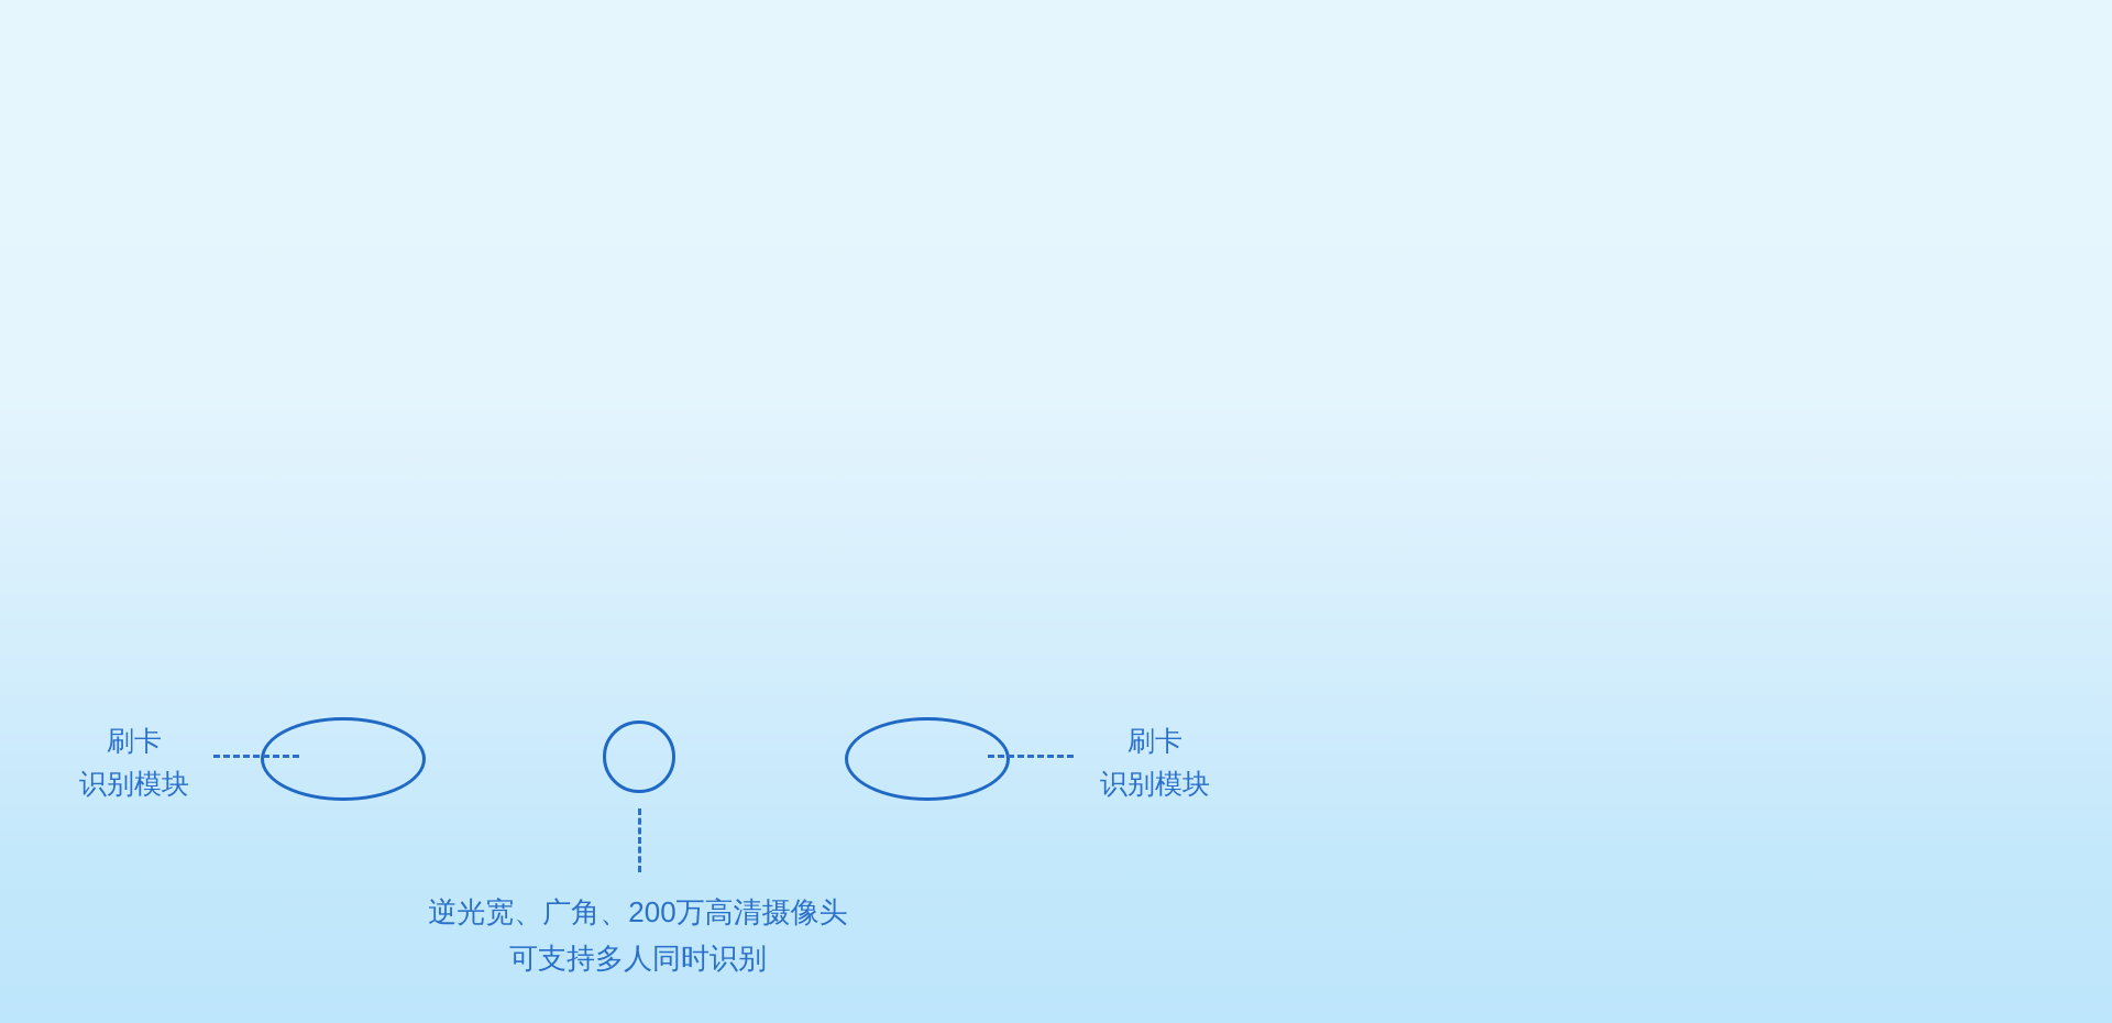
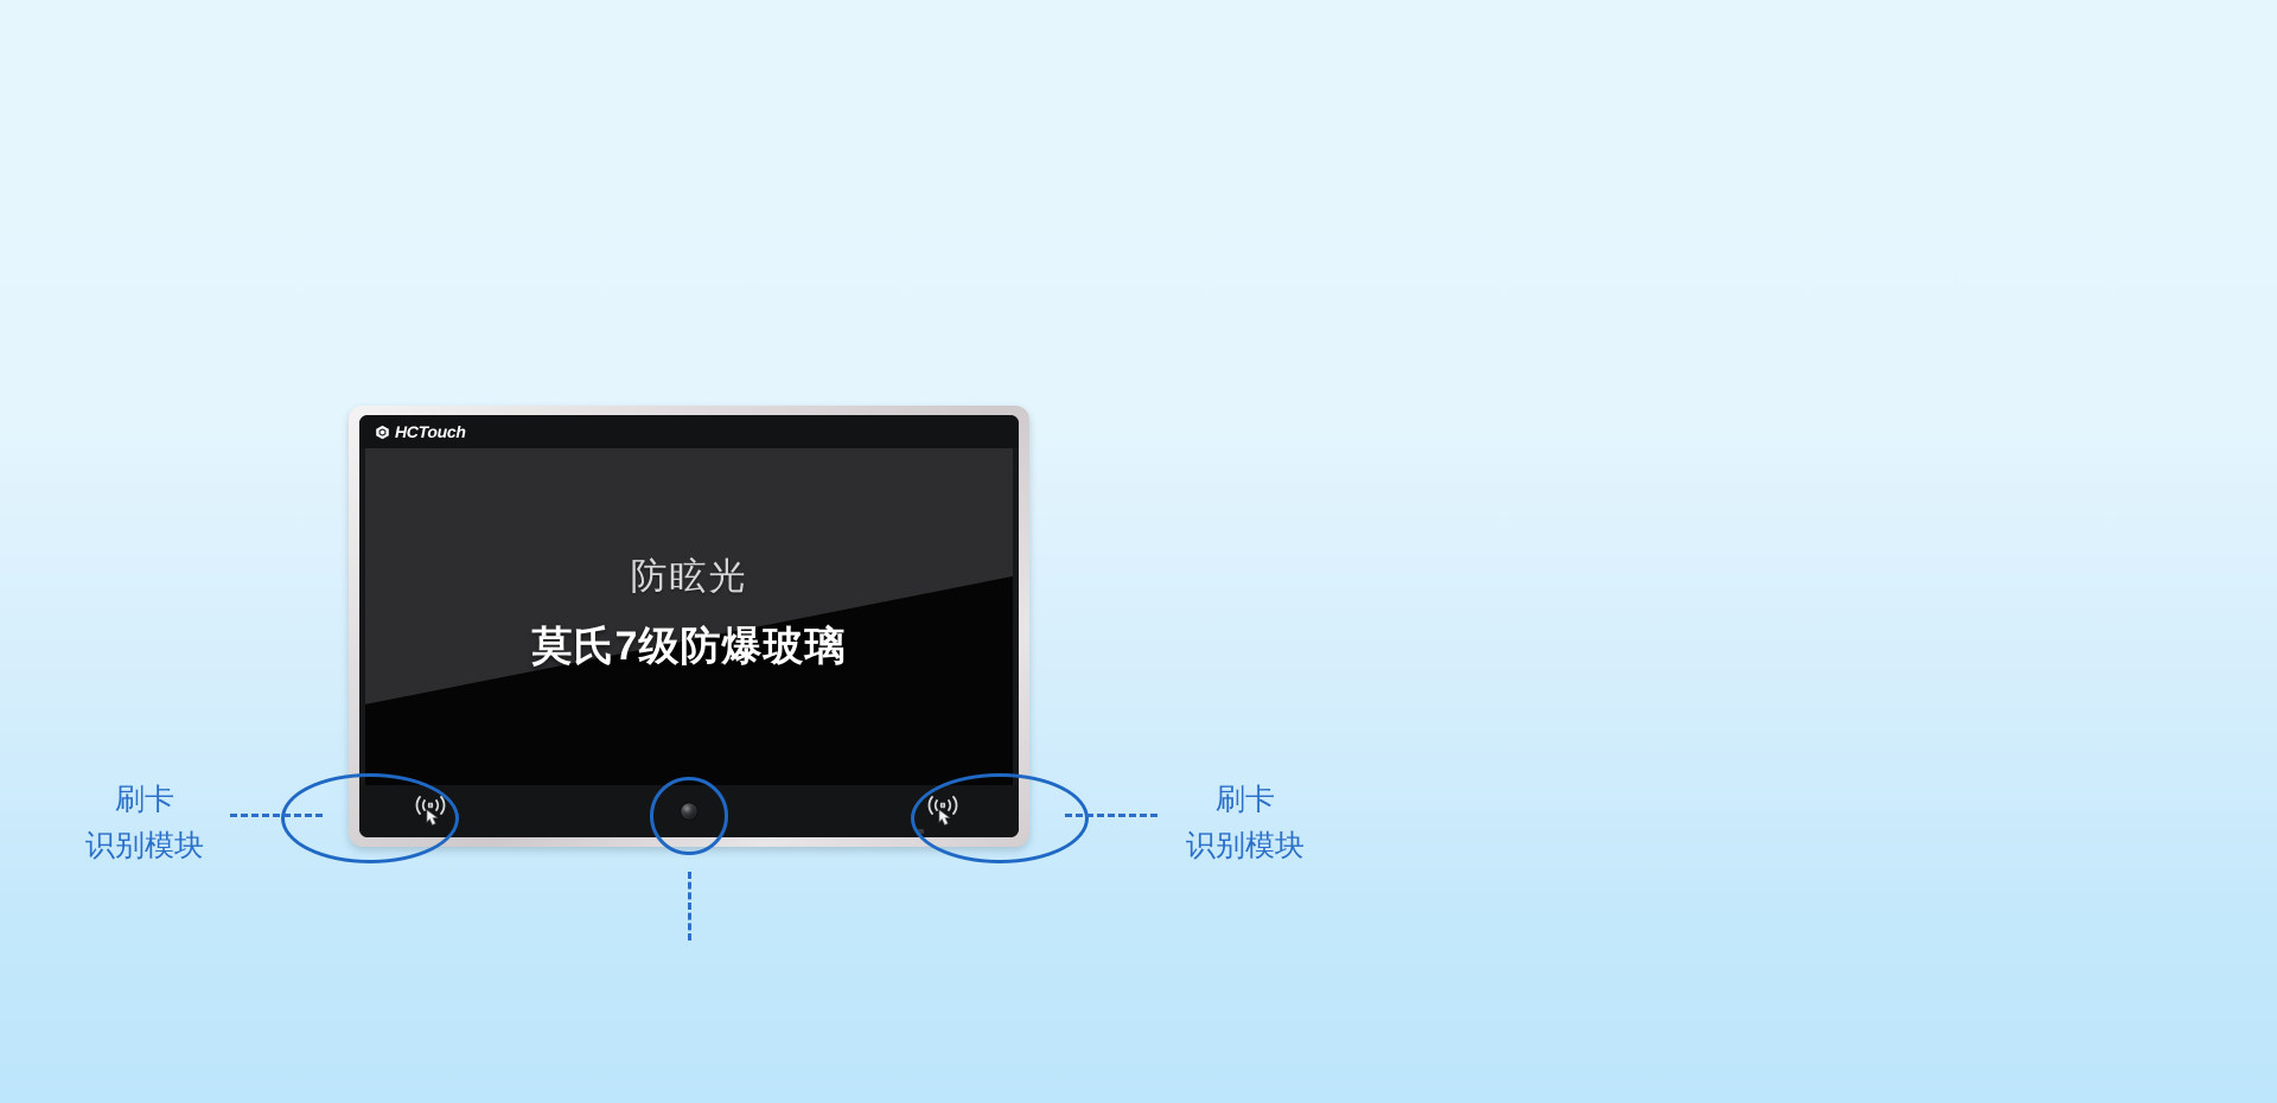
+ HCTouch
+ 防眩光
+ 莫氏7级防爆玻璃
  刷卡
  识别模块
  刷卡
  识别模块
- 逆光宽、广角、200万高清摄像头
- 可支持多人同时识别
